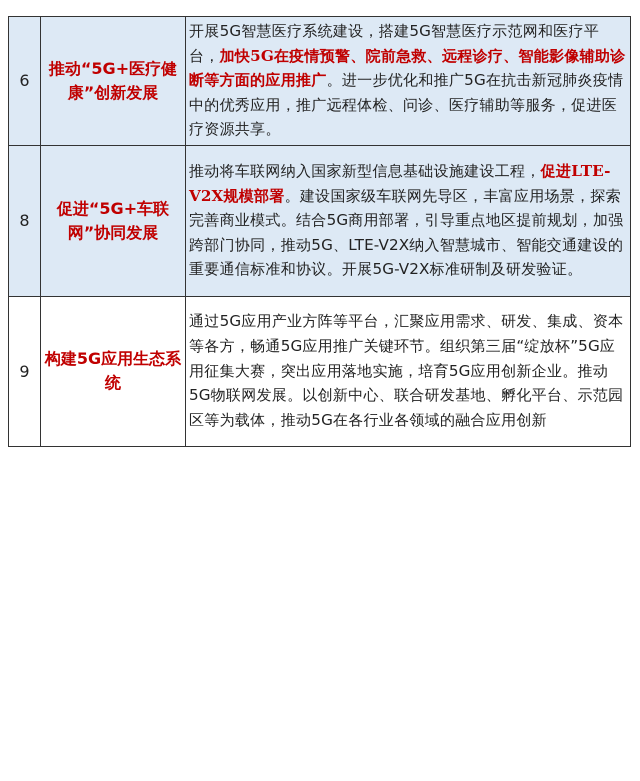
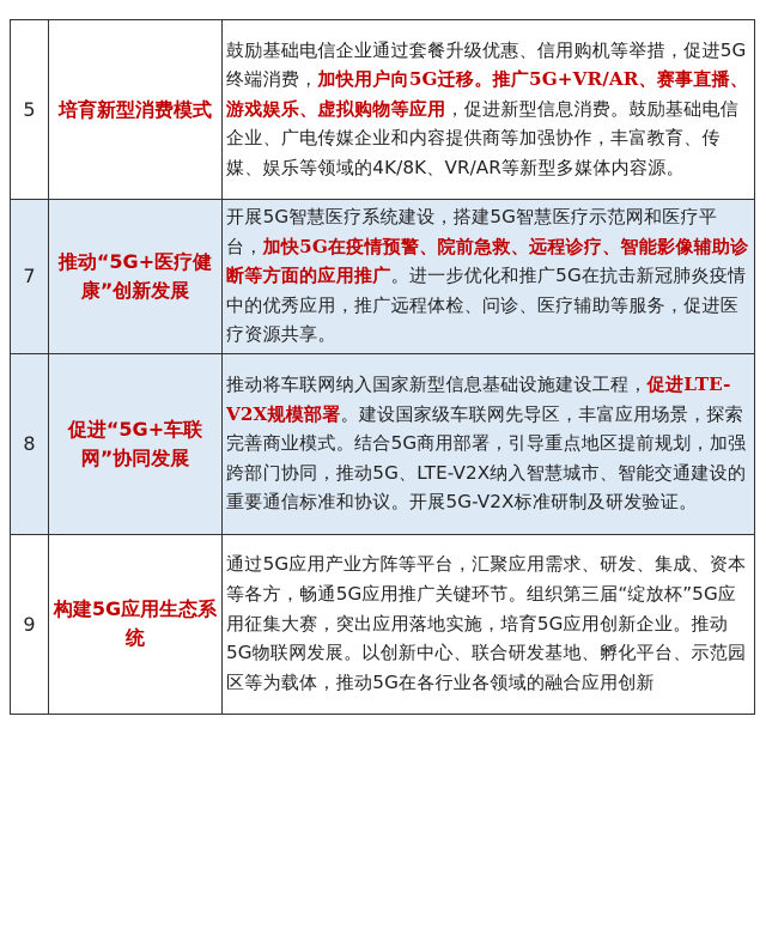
+ 5	培育新型消费模式	鼓励基础电信企业通过套餐升级优惠、信用购机等举措，促进5G终端消费，加快用户向5G迁移。推广5G+VR/AR、赛事直播、游戏娱乐、虚拟购物等应用，促进新型信息消费。鼓励基础电信企业、广电传媒企业和内容提供商等加强协作，丰富教育、传媒、娱乐等领域的4K/8K、VR/AR等新型多媒体内容源。
- 6	推动“5G+医疗健康”创新发展	开展5G智慧医疗系统建设，搭建5G智慧医疗示范网和医疗平台，加快5G在疫情预警、院前急救、远程诊疗、智能影像辅助诊断等方面的应用推广。进一步优化和推广5G在抗击新冠肺炎疫情中的优秀应用，推广远程体检、问诊、医疗辅助等服务，促进医疗资源共享。
+ 7	推动“5G+医疗健康”创新发展	开展5G智慧医疗系统建设，搭建5G智慧医疗示范网和医疗平台，加快5G在疫情预警、院前急救、远程诊疗、智能影像辅助诊断等方面的应用推广。进一步优化和推广5G在抗击新冠肺炎疫情中的优秀应用，推广远程体检、问诊、医疗辅助等服务，促进医疗资源共享。
  8	促进“5G+车联网”协同发展	推动将车联网纳入国家新型信息基础设施建设工程，促进LTE-V2X规模部署。建设国家级车联网先导区，丰富应用场景，探索完善商业模式。结合5G商用部署，引导重点地区提前规划，加强跨部门协同，推动5G、LTE-V2X纳入智慧城市、智能交通建设的重要通信标准和协议。开展5G-V2X标准研制及研发验证。
  9	构建5G应用生态系统	通过5G应用产业方阵等平台，汇聚应用需求、研发、集成、资本等各方，畅通5G应用推广关键环节。组织第三届“绽放杯”5G应用征集大赛，突出应用落地实施，培育5G应用创新企业。推动5G物联网发展。以创新中心、联合研发基地、孵化平台、示范园区等为载体，推动5G在各行业各领域的融合应用创新
